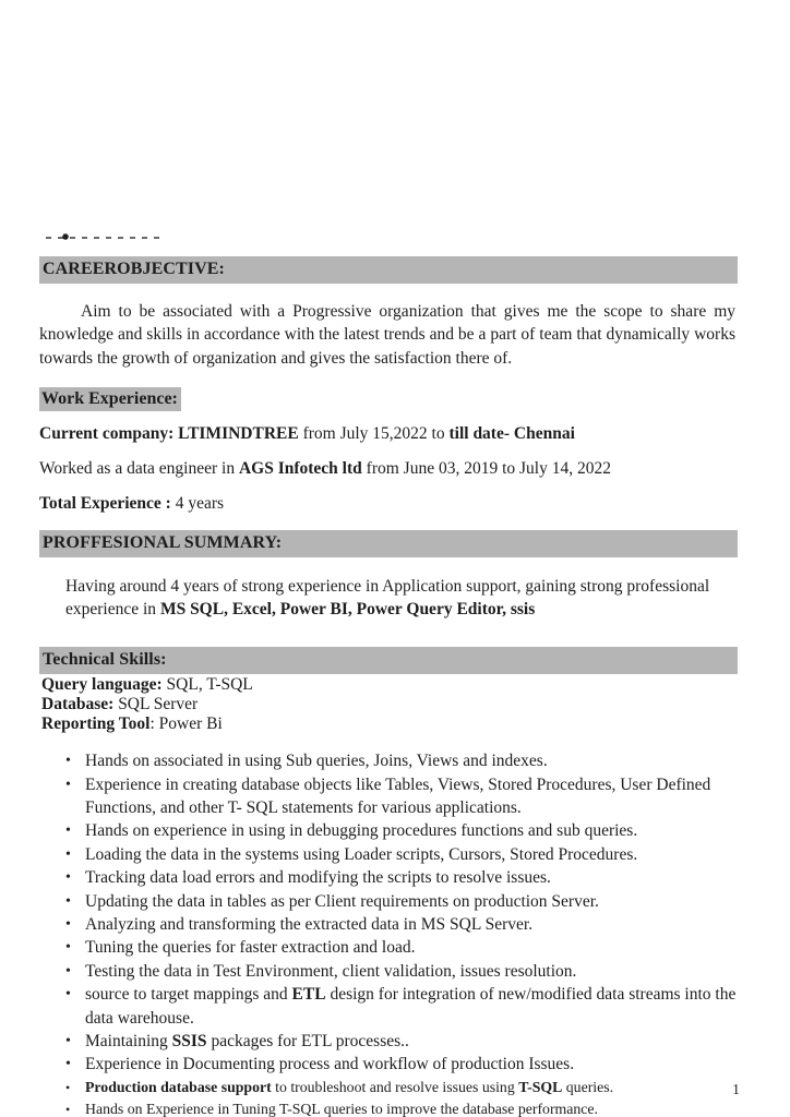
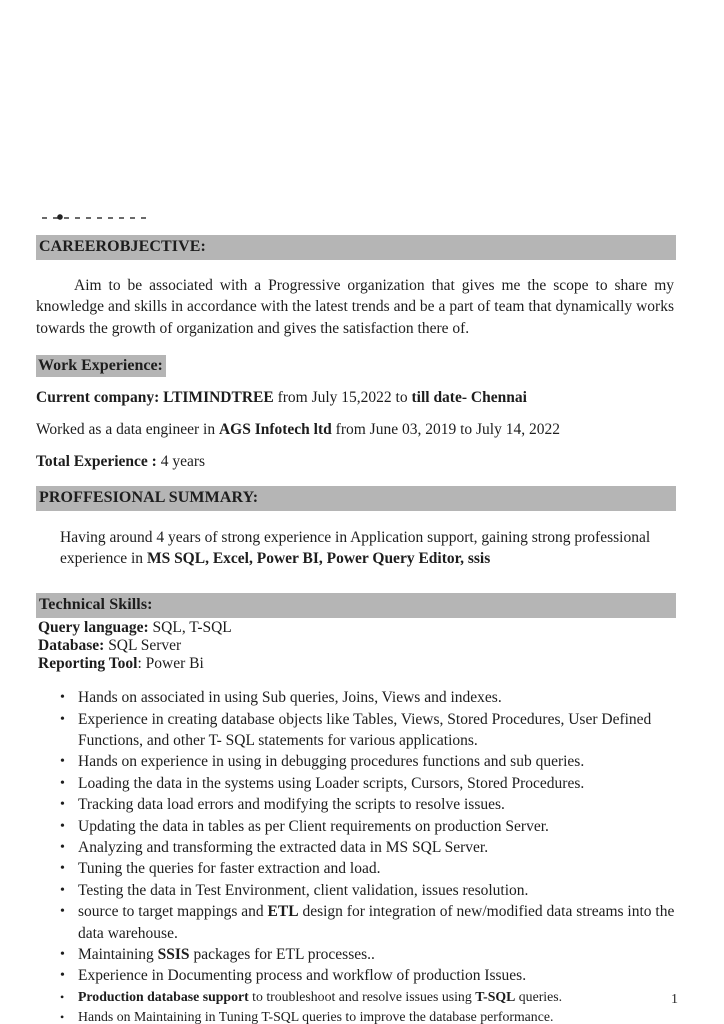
  CAREEROBJECTIVE:
  Aim to be associated with a Progressive organization that gives me the scope to share my knowledge and skills in accordance with the latest trends and be a part of team that dynamically works towards the growth of organization and gives the satisfaction there of.
  Work Experience:
  Current company: LTIMINDTREE from July 15,2022 to till date- Chennai
  Worked as a data engineer in AGS Infotech ltd from June 03, 2019 to July 14, 2022
  Total Experience : 4 years
  PROFFESIONAL SUMMARY:
  Having around 4 years of strong experience in Application support, gaining strong professional experience in MS SQL, Excel, Power BI, Power Query Editor, ssis
  Technical Skills:
  Query language: SQL, T-SQL
  Database: SQL Server
  Reporting Tool: Power Bi
  Hands on associated in using Sub queries, Joins, Views and indexes.
  Experience in creating database objects like Tables, Views, Stored Procedures, User Defined Functions, and other T- SQL statements for various applications.
  Hands on experience in using in debugging procedures functions and sub queries.
  Loading the data in the systems using Loader scripts, Cursors, Stored Procedures.
  Tracking data load errors and modifying the scripts to resolve issues.
  Updating the data in tables as per Client requirements on production Server.
  Analyzing and transforming the extracted data in MS SQL Server.
  Tuning the queries for faster extraction and load.
  Testing the data in Test Environment, client validation, issues resolution.
  source to target mappings and ETL design for integration of new/modified data streams into the data warehouse.
  Maintaining SSIS packages for ETL processes..
  Experience in Documenting process and workflow of production Issues.
  Production database support to troubleshoot and resolve issues using T-SQL queries.
- Hands on Experience in Tuning T-SQL queries to improve the database performance.
+ Hands on Maintaining in Tuning T-SQL queries to improve the database performance.
  1
